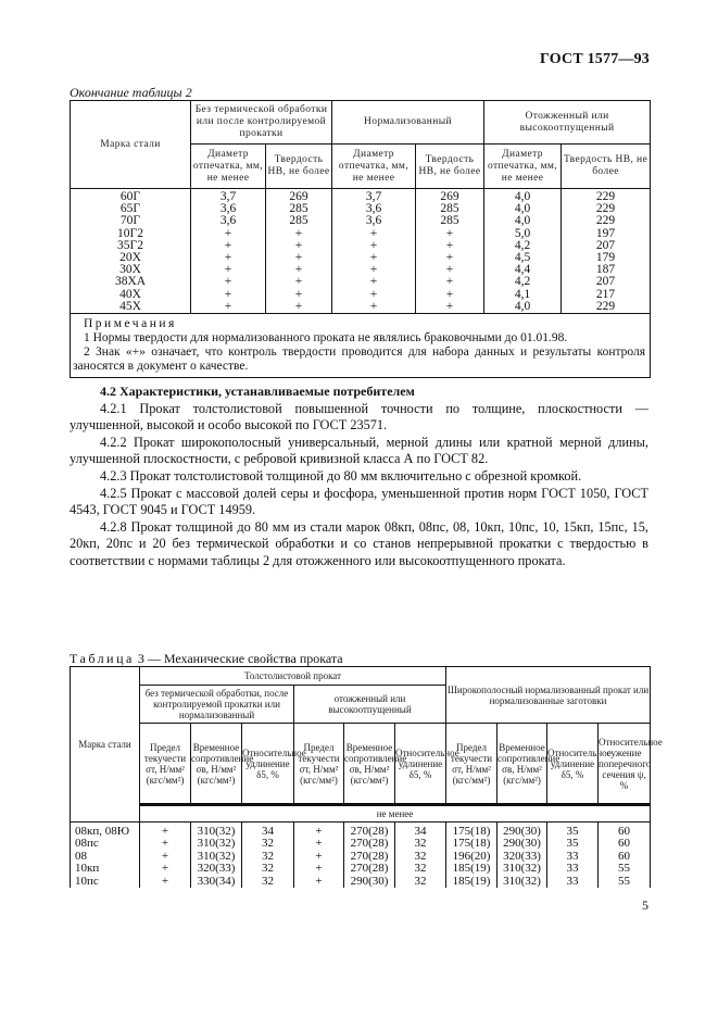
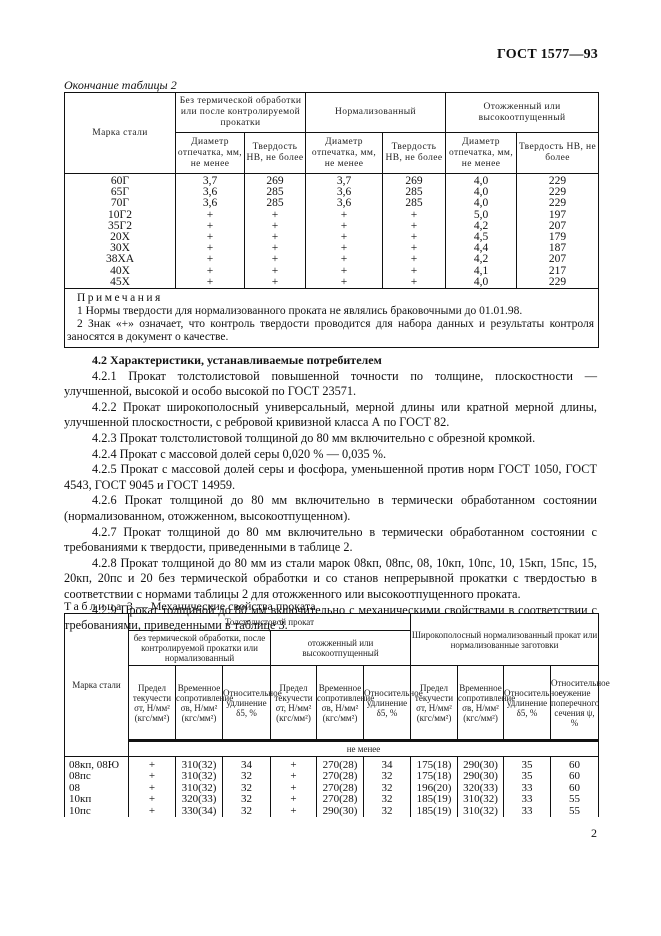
  ГОСТ 1577—93
  Окончание таблицы 2
  Марка стали	Без термической обработки или после контролируемой прокатки	Нормализованный	Отожженный или высокоотпущенный
  Диаметр отпечатка, мм, не менее	Твердость НВ, не более	Диаметр отпечатка, мм, не менее	Твердость НВ, не более	Диаметр отпечатка, мм, не менее	Твердость НВ, не более
  60Г65Г70Г10Г235Г220Х30Х38ХА40Х45Х	3,73,63,6+++++++	269285285+++++++	3,73,63,6+++++++	269285285+++++++	4,04,04,05,04,24,54,44,24,14,0	229229229197207179187207217229
  Примечания 1 Нормы твердости для нормализованного проката не являлись браковочными до 01.01.98. 2 Знак «+» означает, что контроль твердости проводится для набора данных и результаты контроля заносятся в документ о качестве.
  4.2 Характеристики, устанавливаемые потребителем
  4.2.1 Прокат толстолистовой повышенной точности по толщине, плоскостности — улучшенной, высокой и особо высокой по ГОСТ 23571.
  4.2.2 Прокат широкополосный универсальный, мерной длины или кратной мерной длины, улучшенной плоскостности, с ребровой кривизной класса А по ГОСТ 82.
  4.2.3 Прокат толстолистовой толщиной до 80 мм включительно с обрезной кромкой.
+ 4.2.4 Прокат с массовой долей серы 0,020 % — 0,035 %.
  4.2.5 Прокат с массовой долей серы и фосфора, уменьшенной против норм ГОСТ 1050, ГОСТ 4543, ГОСТ 9045 и ГОСТ 14959.
+ 4.2.6 Прокат толщиной до 80 мм включительно в термически обработанном состоянии (нормализованном, отожженном, высокоотпущенном).
+ 4.2.7 Прокат толщиной до 80 мм включительно в термически обработанном состоянии с требованиями к твердости, приведенными в таблице 2.
  4.2.8 Прокат толщиной до 80 мм из стали марок 08кп, 08пс, 08, 10кп, 10пс, 10, 15кп, 15пс, 15, 20кп, 20пс и 20 без термической обработки и со станов непрерывной прокатки с твердостью в соответствии с нормами таблицы 2 для отожженного или высокоотпущенного проката.
+ 4.2.9 Прокат толщиной до 80 мм включительно с механическими свойствами в соответствии с требованиями, приведенными в таблице 3.
  Таблица 3 — Механические свойства проката
  Марка стали	Толстолистовой прокат	Широкополосный нормализованный прокат или нормализованные заготовки
  без термической обработки, после контролируемой прокатки или нормализованный	отожженный или высокоотпущенный
  Предел текучести σт, Н/мм² (кгс/мм²)	Временное сопротивлен σв, Н/мм² (кгс/мм²)	Относительн удлинение δ5, %	Предел текучести σт, Н/мм² (кгс/мм²)	Временное сопротивлен σв, Н/мм² (кгс/мм²)	Относительн удлинение δ5, %	Предел текучести σт, Н/мм² (кгс/мм²)	Временное сопротивлен σв, Н/мм² (кгс/мм²)	Относительно удлинение δ5, %	Относительное сужение поперечного сечения ψ, %
  не менее
  08кп, 08Ю08пс0810кп10пс	+++++	310(32)310(32)310(32)320(33)330(34)	3432323232	+++++	270(28)270(28)270(28)270(28)290(30)	3432323232	175(18)175(18)196(20)185(19)185(19)	290(30)290(30)320(33)310(32)310(32)	3535333333	6060605555
- 5
+ 2
